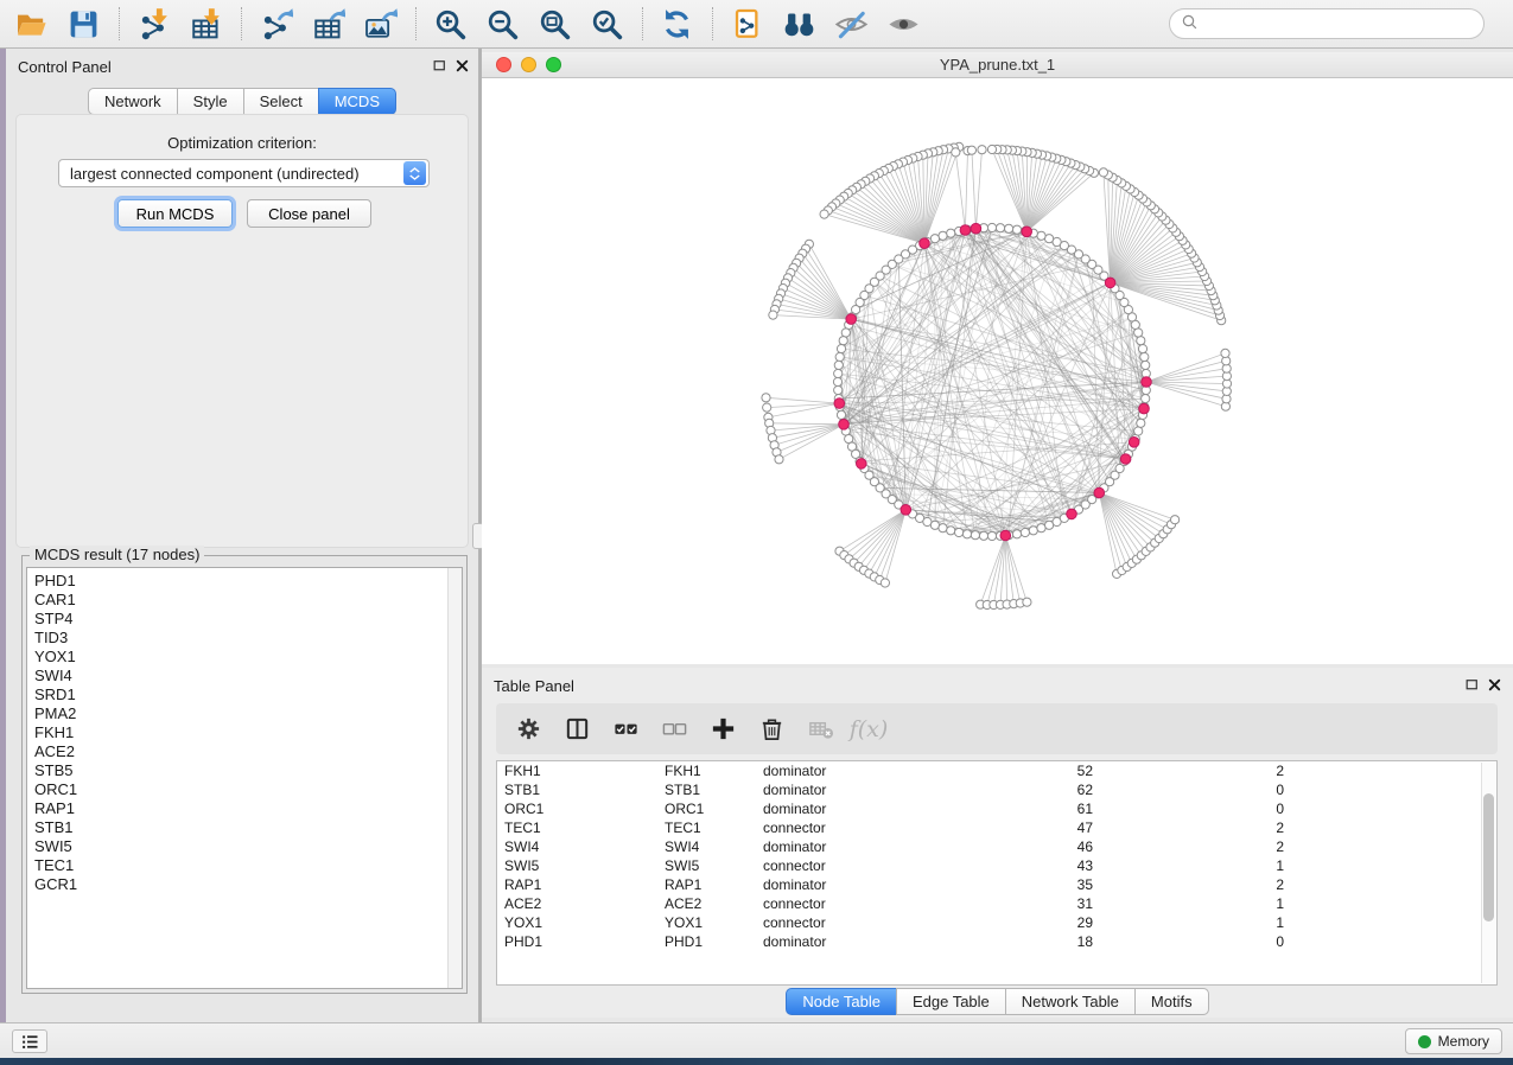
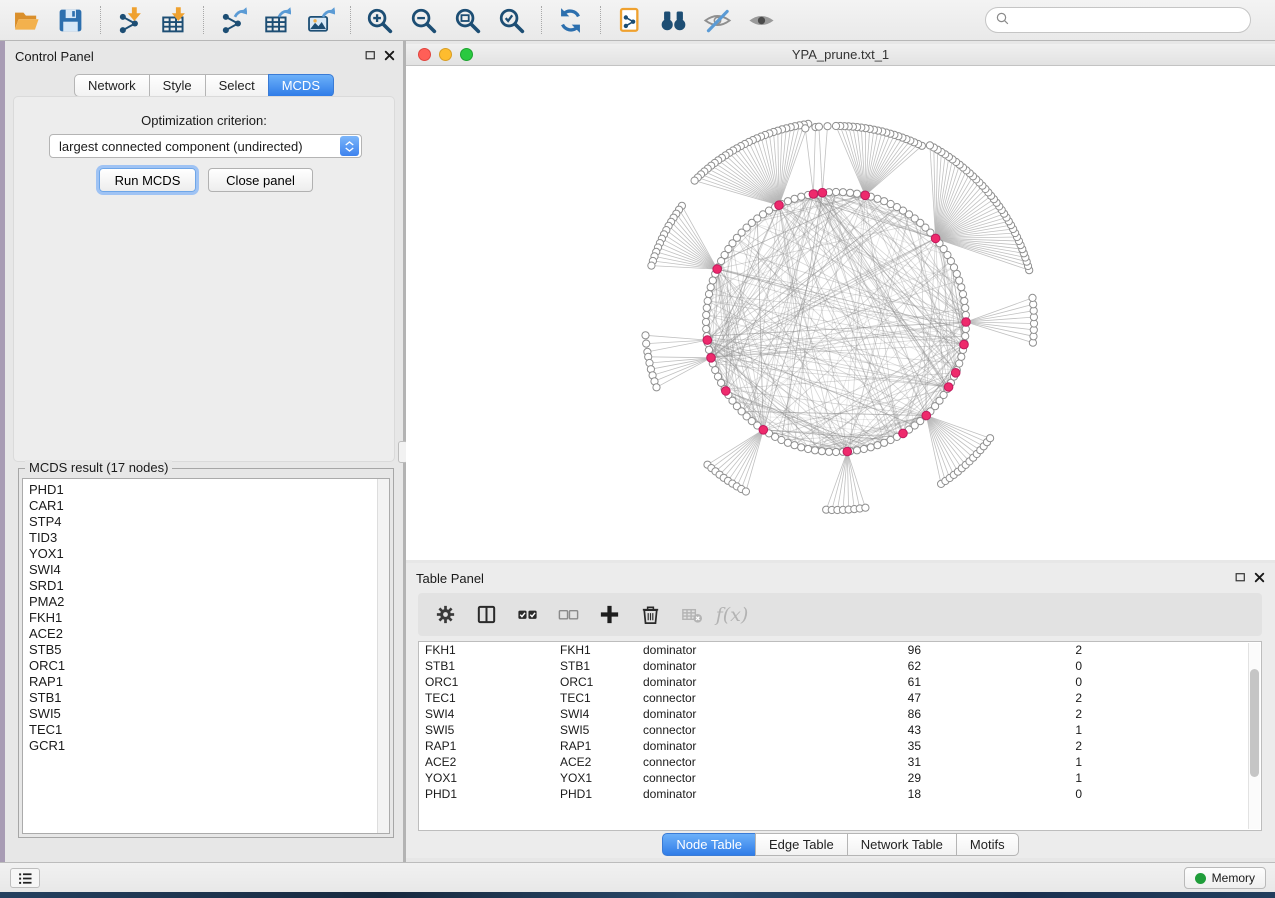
  Control Panel
  Network
  Style
  Select
  MCDS
  Optimization criterion:
  largest connected component (undirected)
  Run MCDS
  Close panel
  MCDS result (17 nodes)
  PHD1
  CAR1
  STP4
  TID3
  YOX1
  SWI4
  SRD1
  PMA2
  FKH1
  ACE2
  STB5
  ORC1
  RAP1
  STB1
  SWI5
  TEC1
  GCR1
  YPA_prune.txt_1
  Table Panel
  f(x)
  FKH1
  FKH1
  dominator
- 52
+ 96
  2
  STB1
  STB1
  dominator
  62
  0
  ORC1
  ORC1
  dominator
  61
  0
  TEC1
  TEC1
  connector
  47
  2
  SWI4
  SWI4
  dominator
- 46
+ 86
  2
  SWI5
  SWI5
  connector
  43
  1
  RAP1
  RAP1
  dominator
  35
  2
  ACE2
  ACE2
  connector
  31
  1
  YOX1
  YOX1
  connector
  29
  1
  PHD1
  PHD1
  dominator
  18
  0
  Node Table
  Edge Table
  Network Table
  Motifs
  Memory
